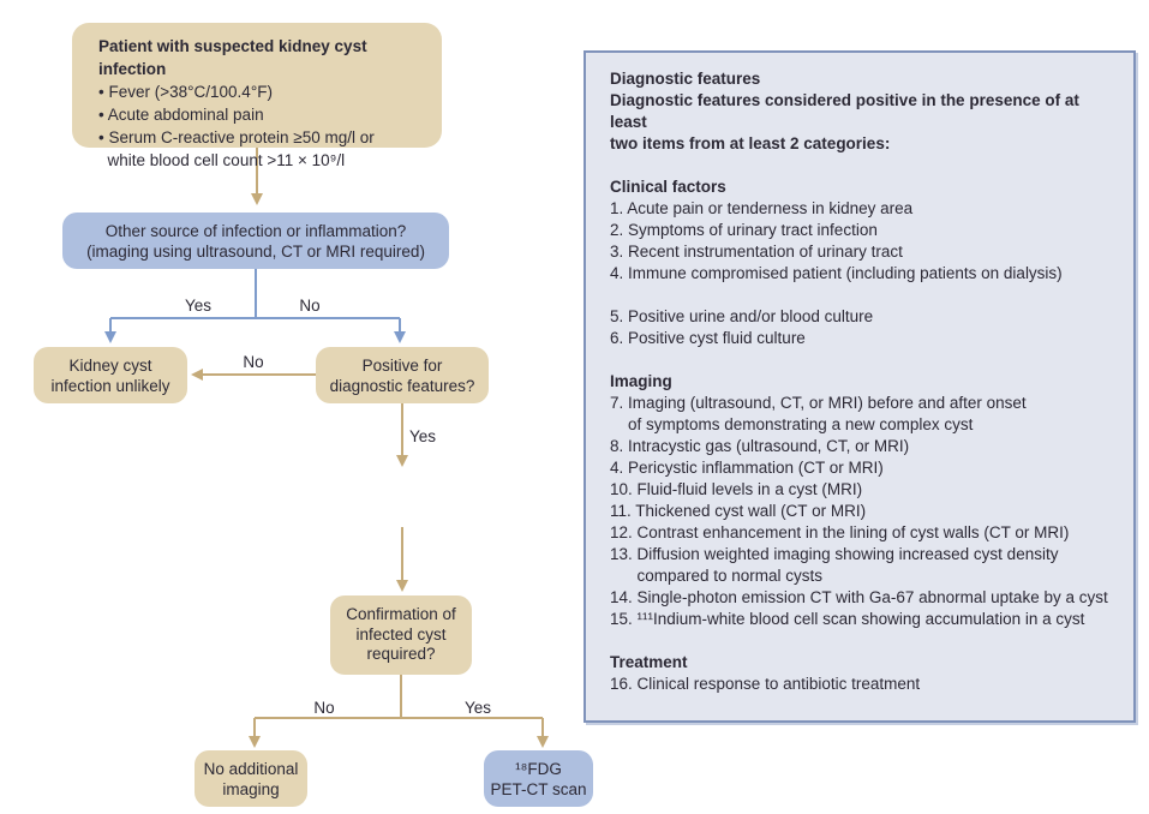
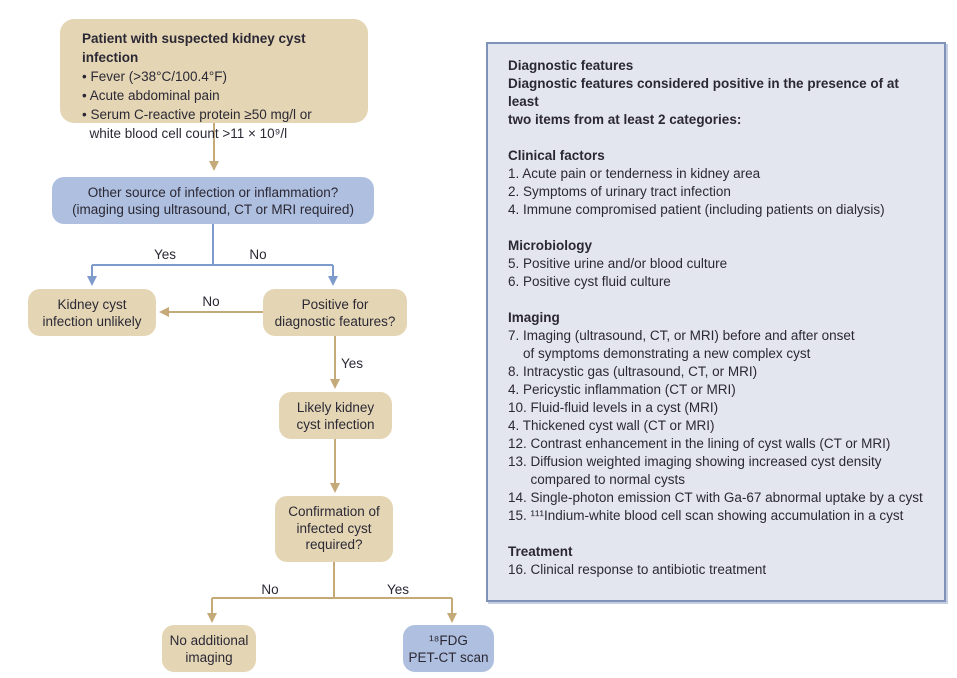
  Patient with suspected kidney cyst infection
  • Fever (>38°C/100.4°F)
  • Acute abdominal pain
  • Serum C-reactive protein ≥50 mg/l or
  white blood cell count >11 × 10⁹/l
  Other source of infection or inflammation?
  (imaging using ultrasound, CT or MRI required)
  Yes
  No
  Kidney cyst
  infection unlikely
  No
  Positive for
  diagnostic features?
  Yes
+ Likely kidney
+ cyst infection
  Confirmation of
  infected cyst
  required?
  No
  Yes
  No additional
  imaging
  ¹⁸FDG
  PET-CT scan
  Diagnostic features
  Diagnostic features considered positive in the presence of at least
  two items from at least 2 categories:
  Clinical factors
  1. Acute pain or tenderness in kidney area
  2. Symptoms of urinary tract infection
- 3. Recent instrumentation of urinary tract
  4. Immune compromised patient (including patients on dialysis)
+ Microbiology
  5. Positive urine and/or blood culture
  6. Positive cyst fluid culture
  Imaging
  7. Imaging (ultrasound, CT, or MRI) before and after onset
  of symptoms demonstrating a new complex cyst
  8. Intracystic gas (ultrasound, CT, or MRI)
  4. Pericystic inflammation (CT or MRI)
  10. Fluid-fluid levels in a cyst (MRI)
- 11. Thickened cyst wall (CT or MRI)
+ 4. Thickened cyst wall (CT or MRI)
  12. Contrast enhancement in the lining of cyst walls (CT or MRI)
  13. Diffusion weighted imaging showing increased cyst density
  compared to normal cysts
  14. Single-photon emission CT with Ga-67 abnormal uptake by a cyst
  15. ¹¹¹Indium-white blood cell scan showing accumulation in a cyst
  Treatment
  16. Clinical response to antibiotic treatment
